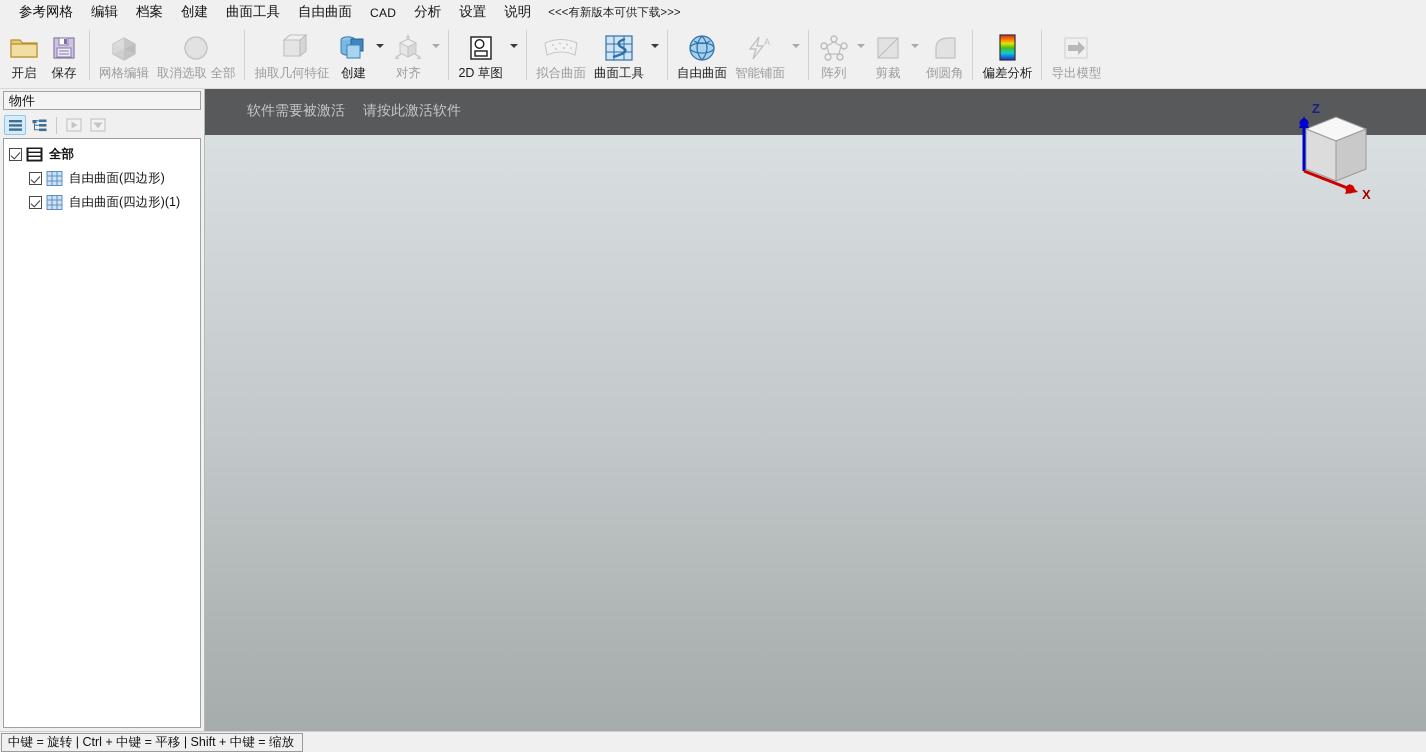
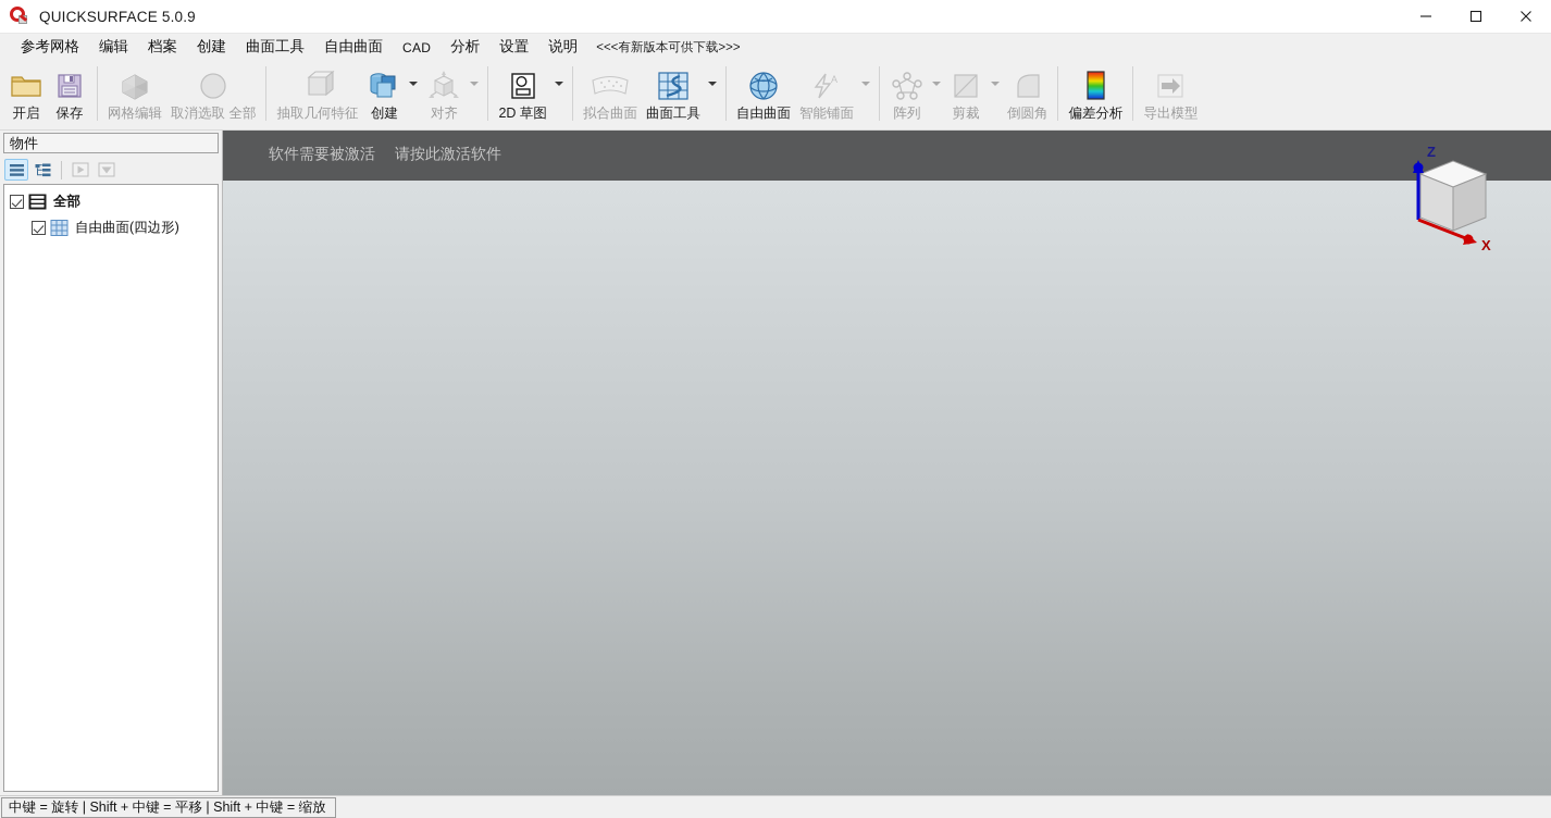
+ QUICKSURFACE 5.0.9
  参考网格
  编辑
  档案
  创建
  曲面工具
  自由曲面
  CAD
  分析
  设置
  说明
  <<<有新版本可供下载>>>
  开启
  保存
  网格编辑
  取消选取 全部
  抽取几何特征
  创建
  对齐
  2D 草图
  拟合曲面
  曲面工具
  自由曲面
  A
  智能铺面
  阵列
  剪裁
  倒圆角
  偏差分析
  导出模型
  物件
  全部
  自由曲面(四边形)
- 自由曲面(四边形)(1)
  软件需要被激活
  请按此激活软件
  Z
  X
- 中键 = 旋转 | Ctrl + 中键 = 平移 | Shift + 中键 = 缩放
+ 中键 = 旋转 | Shift + 中键 = 平移 | Shift + 中键 = 缩放
